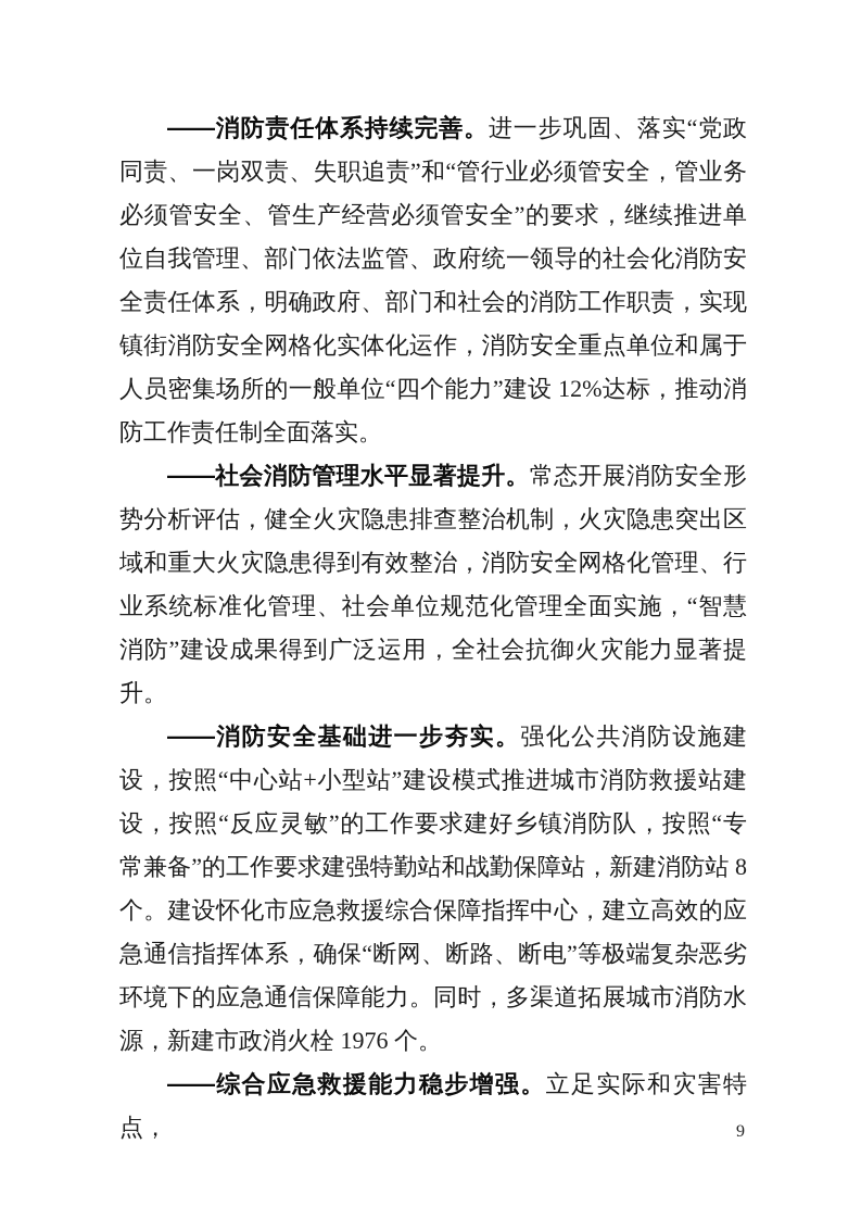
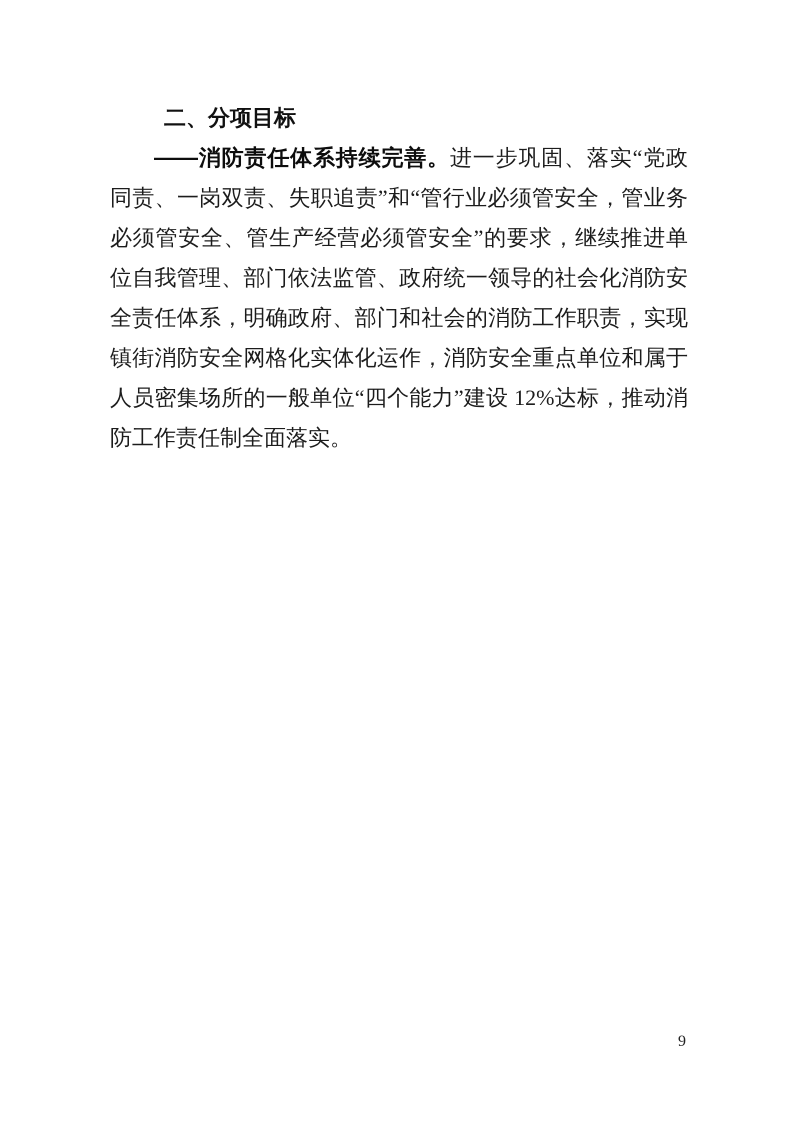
+ 二、分项目标
  ——消防责任体系持续完善。进一步巩固、落实“党政 同责、一岗双责、失职追责”和“管行业必须管安全，管业务必须管安全、管生产经营必须管安全”的要求，继续推进单位自我管理、部门依法监管、政府统一领导的社会化消防安全责任体系，明确政府、部门和社会的消防工作职责，实现镇街消防安全网格化实体化运作，消防安全重点单位和属于人员密集场所的一般单位“四个能力”建设 12%达标，推动消防工作责任制全面落实。
- ——社会消防管理水平显著提升。常态开展消防安全形势分析评估，健全火灾隐患排查整治机制，火灾隐患突出区域和重大火灾隐患得到有效整治，消防安全网格化管理、行业系统标准化管理、社会单位规范化管理全面实施，“智慧消防”建设成果得到广泛运用，全社会抗御火灾能力显著提升。
- ——消防安全基础进一步夯实。强化公共消防设施建设，按照“中心站+小型站”建设模式推进城市消防救援站建设，按照“反应灵敏”的工作要求建好乡镇消防队，按照“专常兼备”的工作要求建强特勤站和战勤保障站，新建消防站 8 个。建设怀化市应急救援综合保障指挥中心，建立高效的应急通信指挥体系，确保“断网、断路、断电”等极端复杂恶劣环境下的应急通信保障能力。同时，多渠道拓展城市消防水源，新建市政消火栓 1976 个。
- ——综合应急救援能力稳步增强。立足实际和灾害特点，
  9
